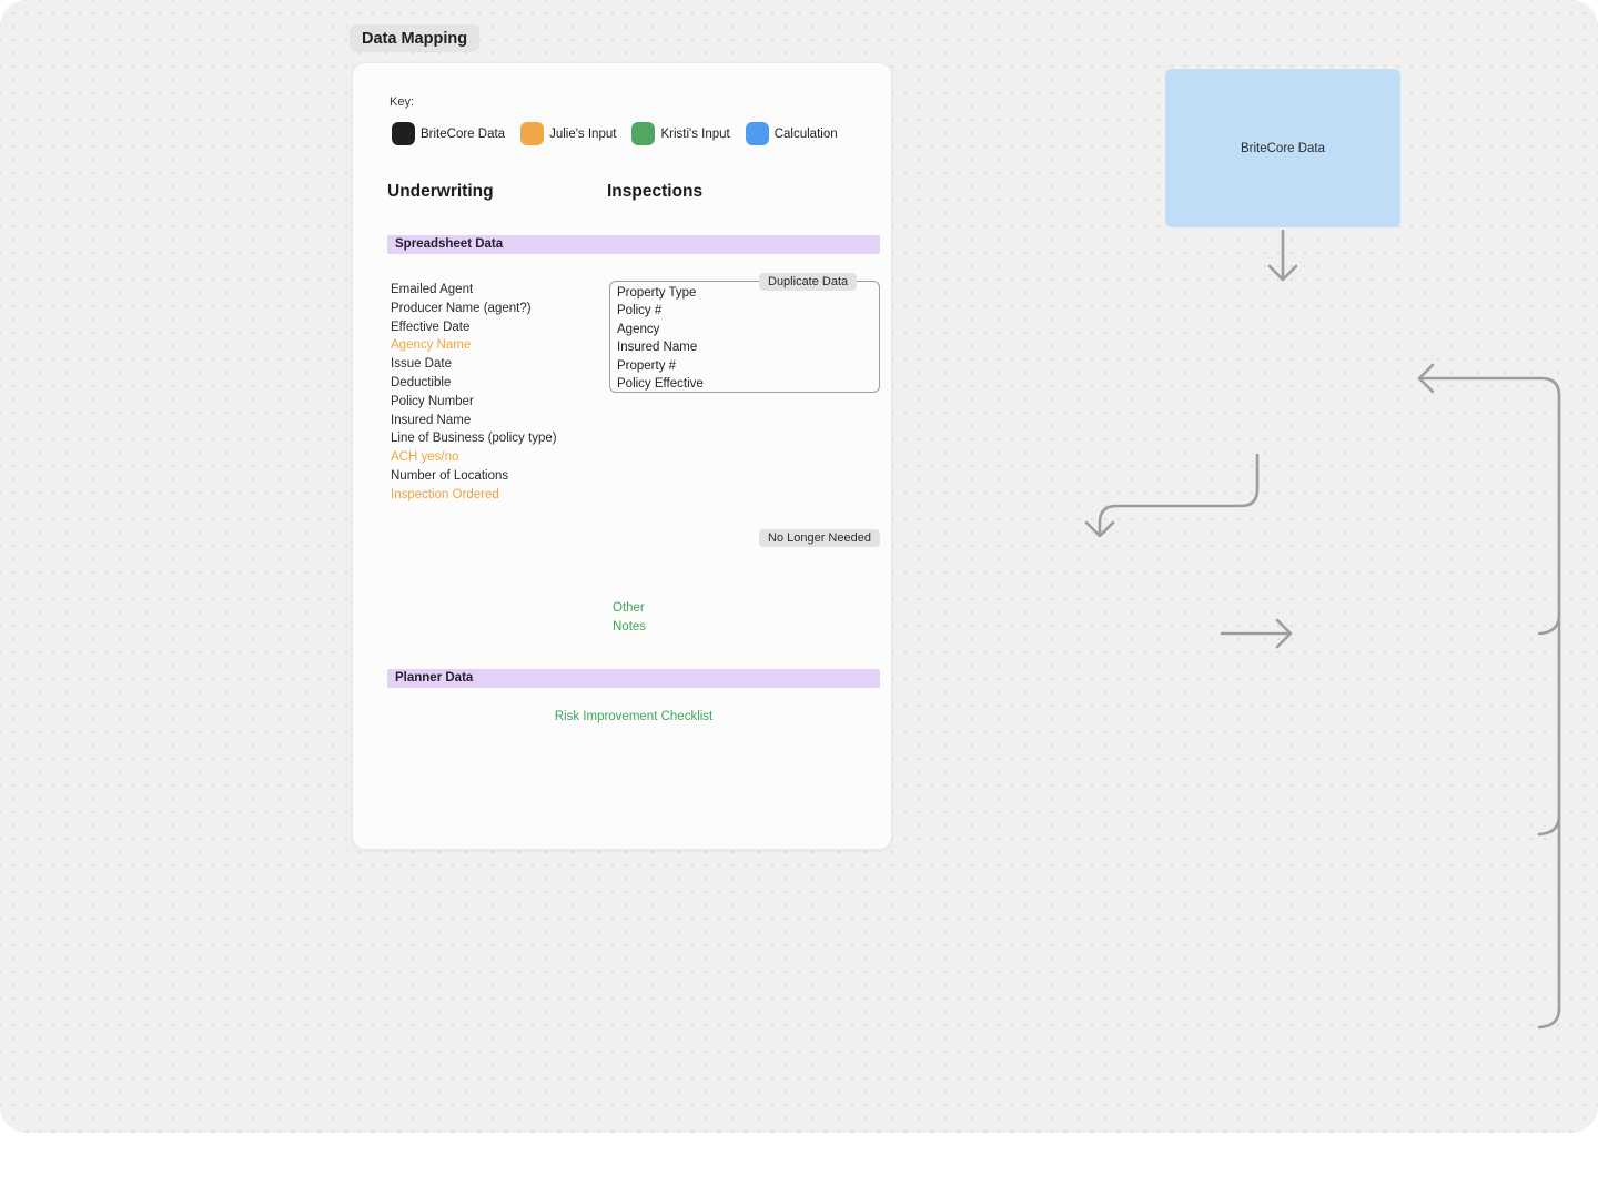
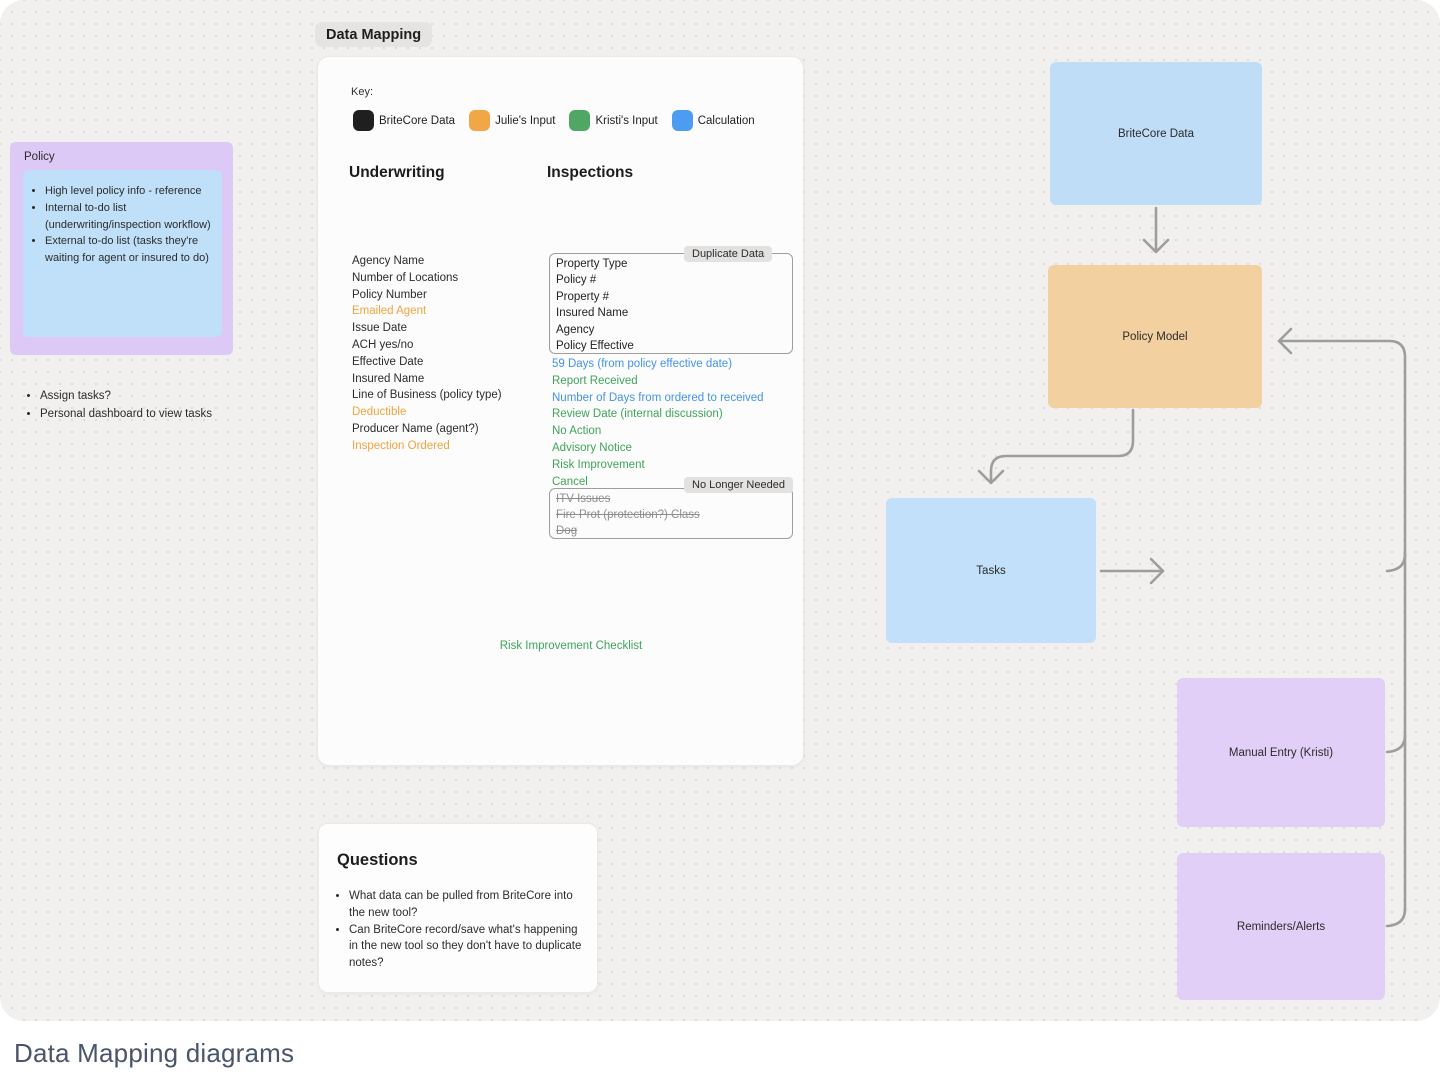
  Data Mapping
+ Policy
+ High level policy info - reference
+ Internal to-do list (underwriting/inspection workflow)
+ External to-do list (tasks they're waiting for agent or insured to do)
+ Assign tasks?
+ Personal dashboard to view tasks
  Key:
  BriteCore Data
  Julie's Input
  Kristi's Input
  Calculation
  Underwriting
  Inspections
- Spreadsheet Data
- Emailed Agent
+ Agency Name
- Producer Name (agent?)
+ Number of Locations
- Effective Date
+ Policy Number
- Agency Name
+ Emailed Agent
  Issue Date
- Deductible
+ ACH yes/no
- Policy Number
+ Effective Date
  Insured Name
  Line of Business (policy type)
- ACH yes/no
+ Deductible
- Number of Locations
+ Producer Name (agent?)
  Inspection Ordered
  Property Type
  Policy #
- Agency
+ Property #
  Insured Name
- Property #
+ Agency
  Policy Effective
  Duplicate Data
+ 59 Days (from policy effective date)
+ Report Received
+ Number of Days from ordered to received
+ Review Date (internal discussion)
+ No Action
+ Advisory Notice
+ Risk Improvement
+ Cancel
+ ITV Issues
+ Fire Prot (protection?) Class
+ Dog
  No Longer Needed
- Other
- Notes
- Planner Data
  Risk Improvement Checklist
+ Questions
+ What data can be pulled from BriteCore into the new tool?
+ Can BriteCore record/save what's happening in the new tool so they don't have to duplicate notes?
  BriteCore Data
+ Policy Model
+ Tasks
+ Manual Entry (Kristi)
+ Reminders/Alerts
+ Data Mapping diagrams
